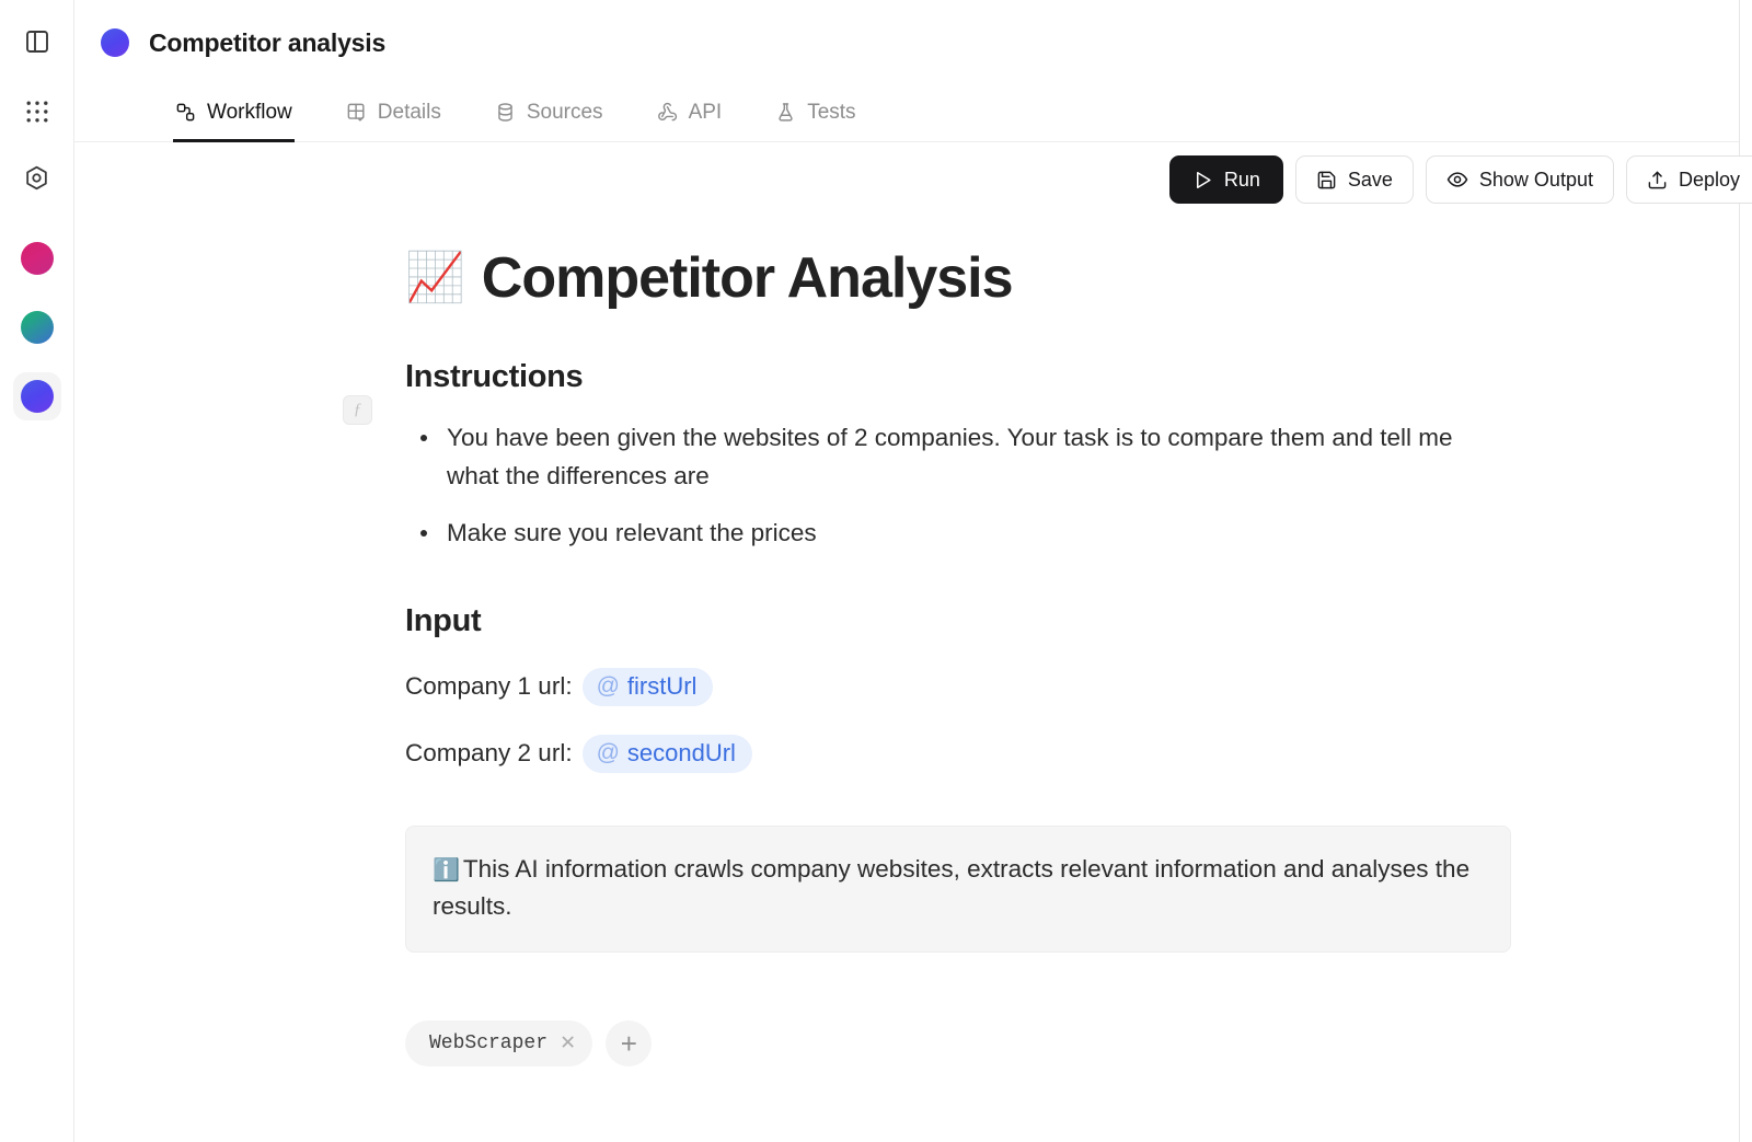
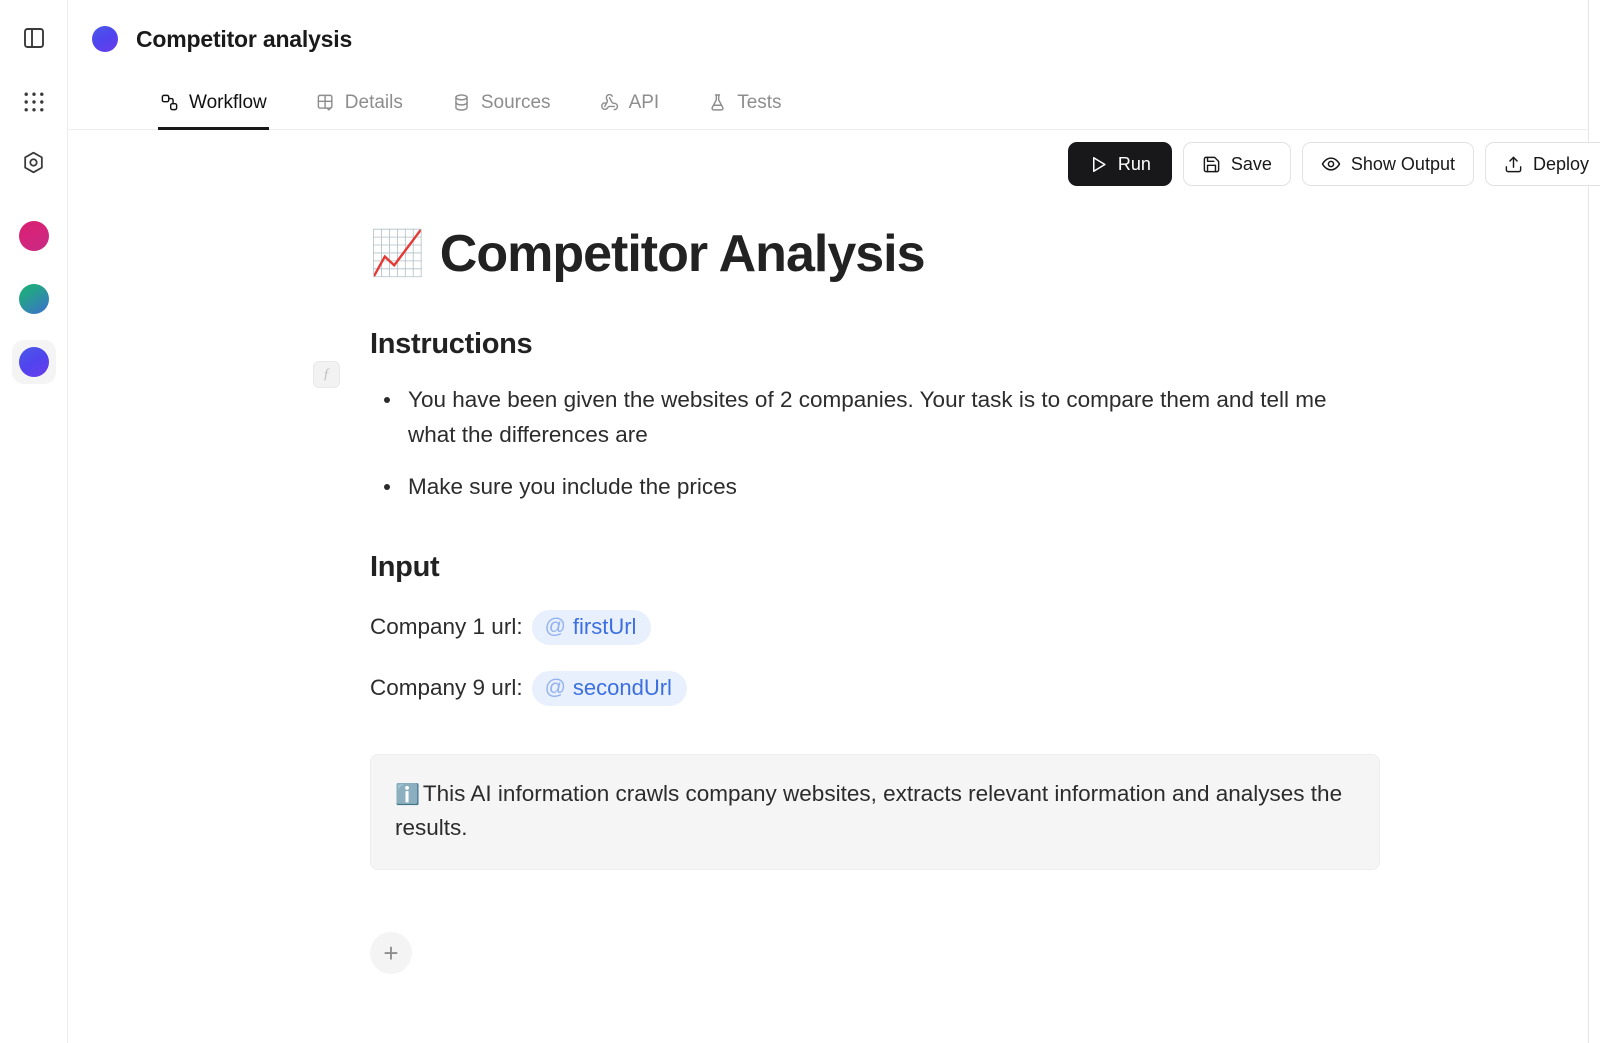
  Competitor analysis
  Workflow
  Details
  Sources
  API
  Tests
  Run
  Save
  Show Output
  Deploy
  ƒ
  📈
  Competitor Analysis
  Instructions
  You have been given the websites of 2 companies. Your task is to compare them and tell me what the differences are
- Make sure you relevant the prices
+ Make sure you include the prices
  Input
  Company 1 url:
  @
  firstUrl
- Company 2 url:
+ Company 9 url:
  @
  secondUrl
  ℹ️ This AI information crawls company websites, extracts relevant information and analyses the results.
- WebScraper
- ✕
  +
